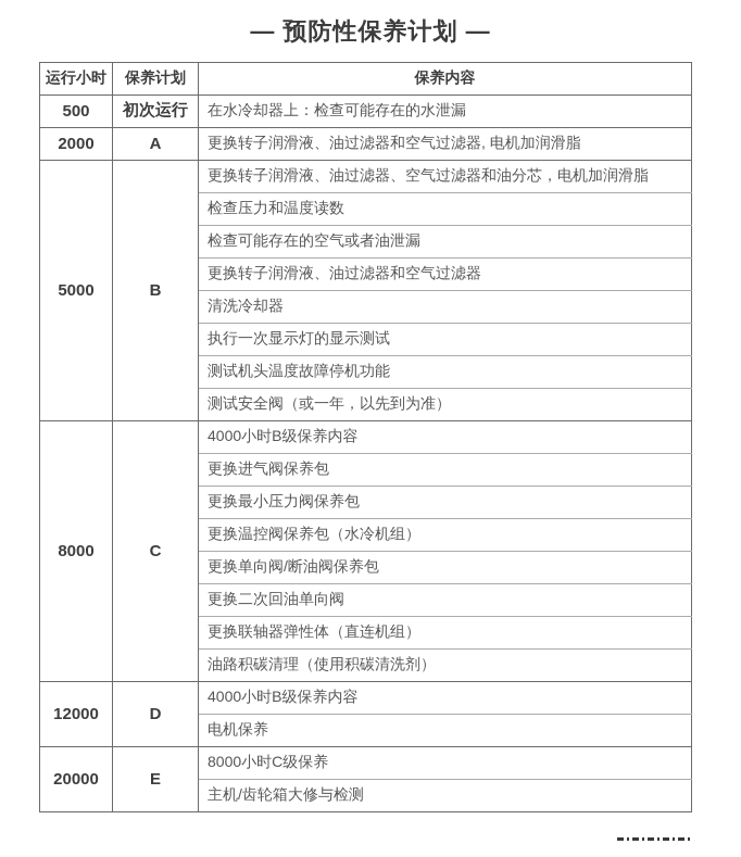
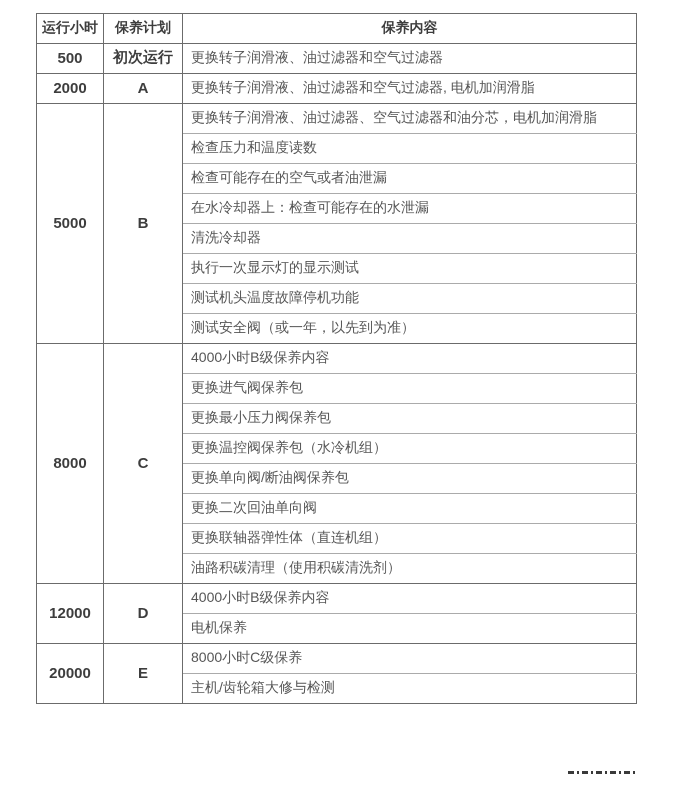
- — 预防性保养计划 —
  运行小时	保养计划	保养内容
- 500	初次运行	在水冷却器上：检查可能存在的水泄漏
+ 500	初次运行	更换转子润滑液、油过滤器和空气过滤器
  2000	A	更换转子润滑液、油过滤器和空气过滤器, 电机加润滑脂
  5000	B	更换转子润滑液、油过滤器、空气过滤器和油分芯，电机加润滑脂
  检查压力和温度读数
  检查可能存在的空气或者油泄漏
- 更换转子润滑液、油过滤器和空气过滤器
+ 在水冷却器上：检查可能存在的水泄漏
  清洗冷却器
  执行一次显示灯的显示测试
  测试机头温度故障停机功能
  测试安全阀（或一年，以先到为准）
  8000	C	4000小时B级保养内容
  更换进气阀保养包
  更换最小压力阀保养包
  更换温控阀保养包（水冷机组）
  更换单向阀/断油阀保养包
  更换二次回油单向阀
  更换联轴器弹性体（直连机组）
  油路积碳清理（使用积碳清洗剂）
  12000	D	4000小时B级保养内容
  电机保养
  20000	E	8000小时C级保养
  主机/齿轮箱大修与检测
